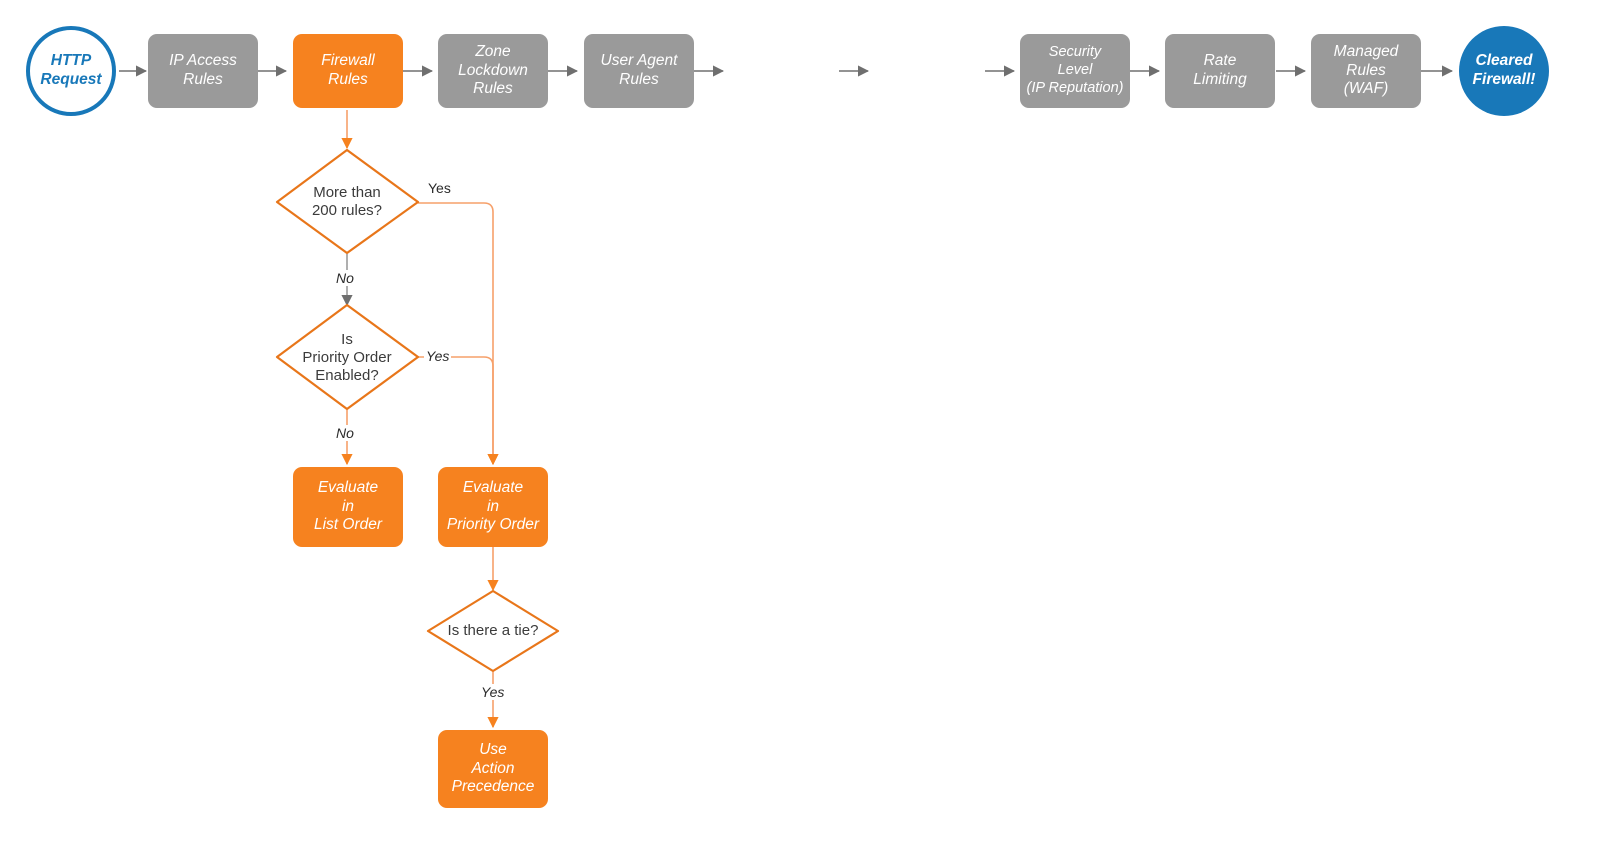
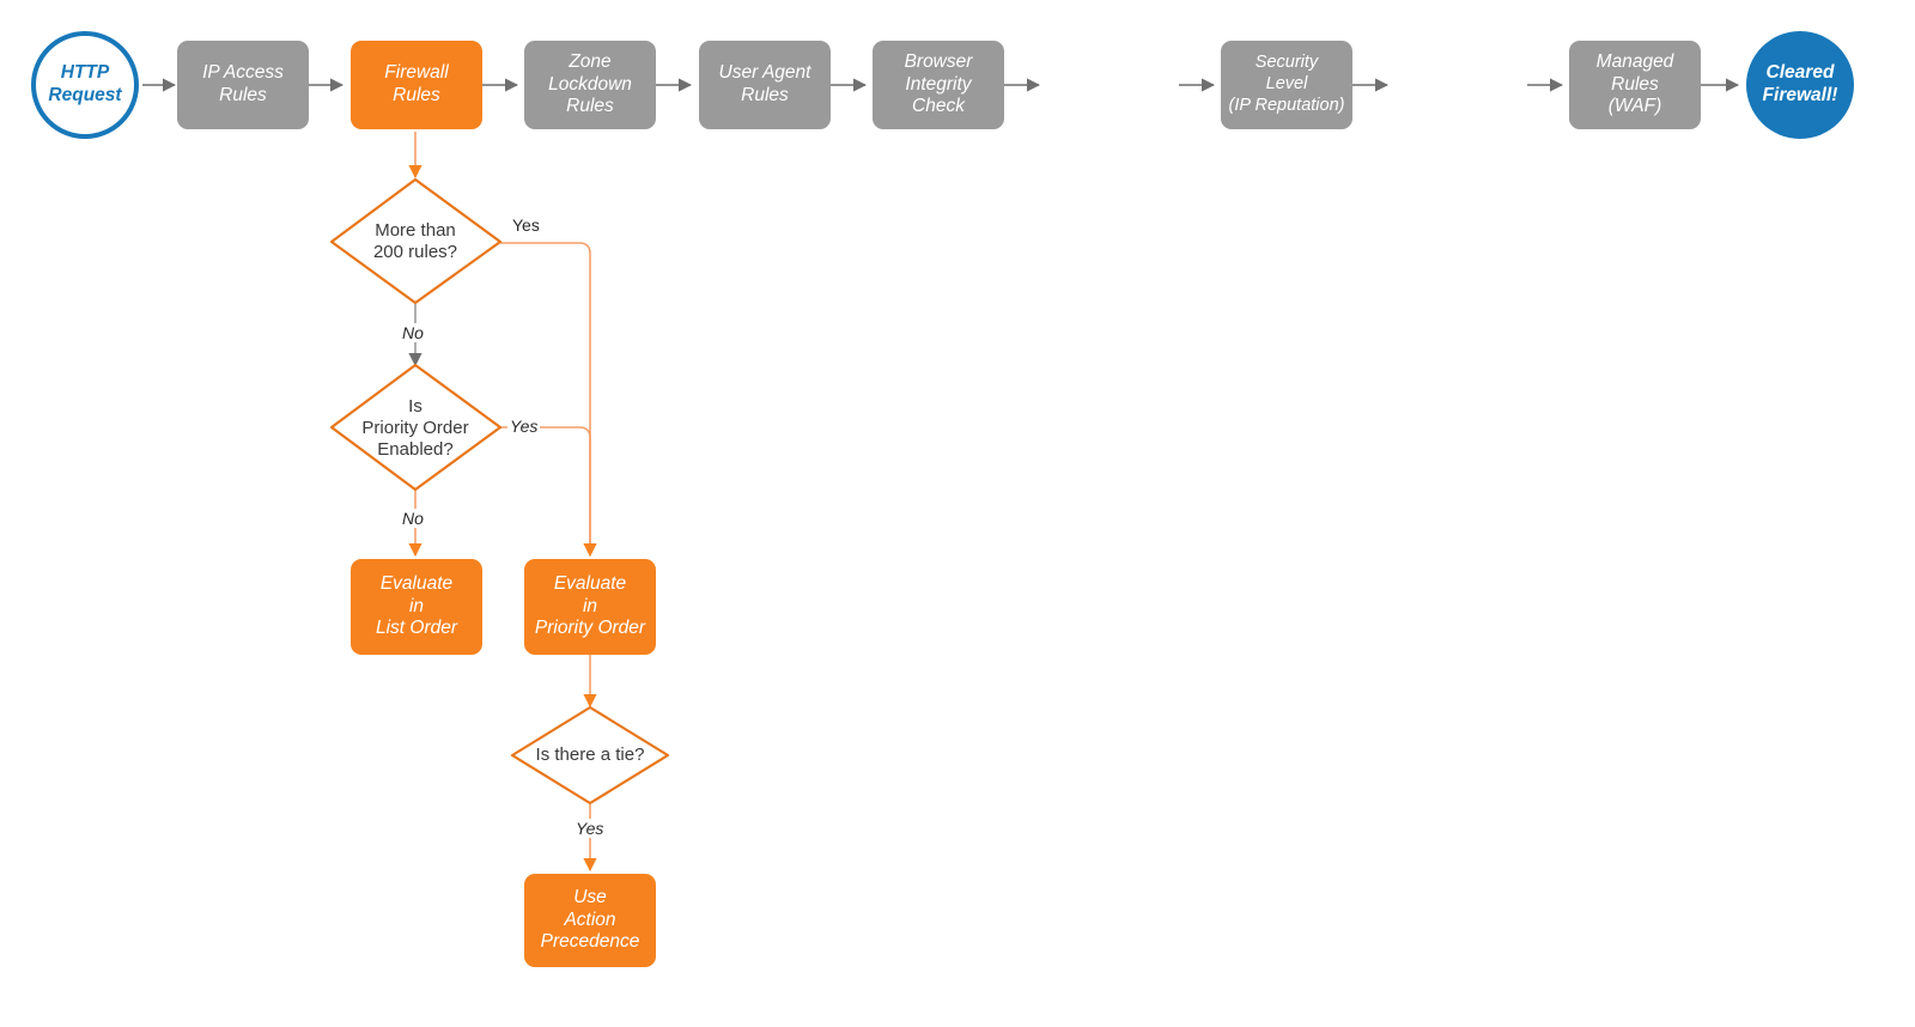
  HTTP
  Request
  IP Access
  Rules
  Firewall
  Rules
  Zone
  Lockdown
  Rules
  User Agent
  Rules
+ Browser
+ Integrity
+ Check
  Security
  Level
  (IP Reputation)
- Rate
- Limiting
  Managed
  Rules
  (WAF)
  Cleared
  Firewall!
  More than
  200 rules?
  Is
  Priority Order
  Enabled?
  Is there a tie?
  Yes
  No
  Yes
  No
  Yes
  Evaluate
  in
  List Order
  Evaluate
  in
  Priority Order
  Use
  Action
  Precedence
